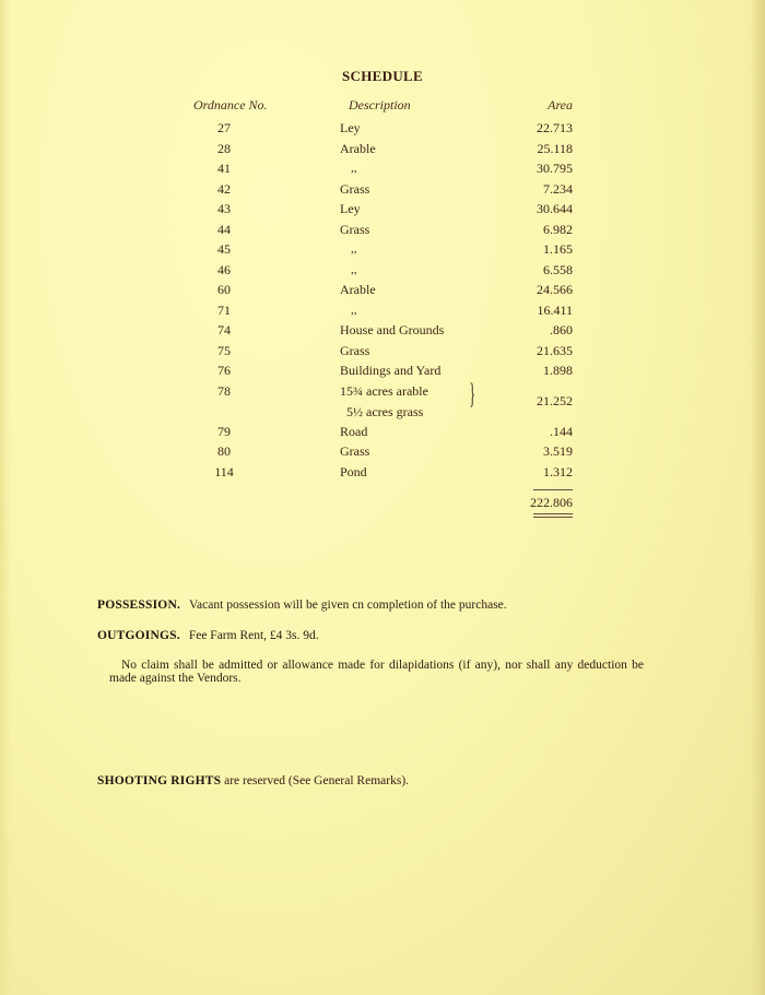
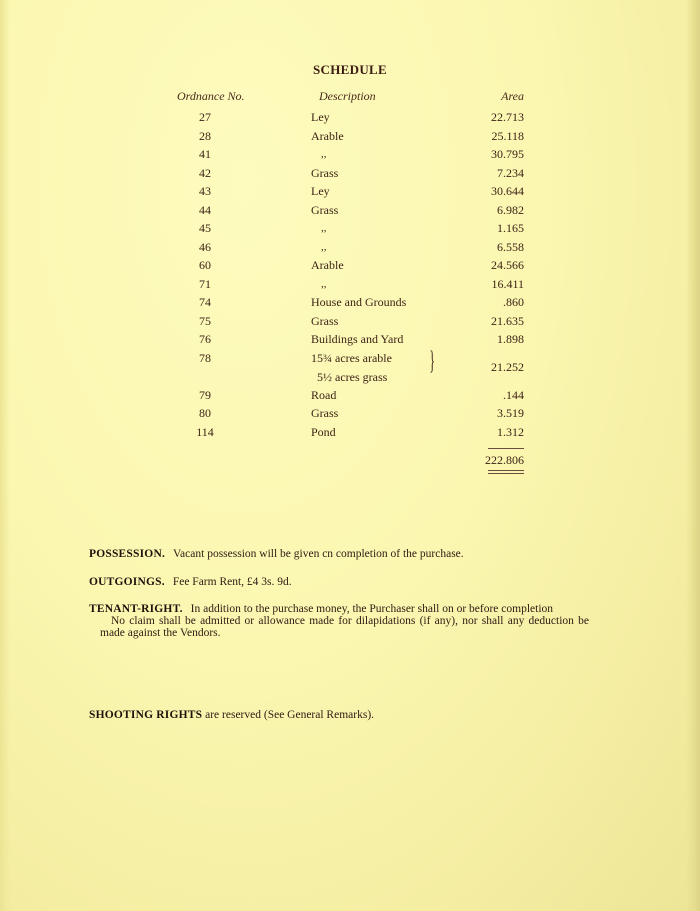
  SCHEDULE
  Ordnance No.
  Description
  Area
  27
  Ley
  22.713
  28
  Arable
  25.118
  41
  ,,
  30.795
  42
  Grass
  7.234
  43
  Ley
  30.644
  44
  Grass
  6.982
  45
  ,,
  1.165
  46
  ,,
  6.558
  60
  Arable
  24.566
  71
  ,,
  16.411
  74
  House and Grounds
  .860
  75
  Grass
  21.635
  76
  Buildings and Yard
  1.898
  78
  15¾ acres arable
  5½ acres grass
  }
  21.252
  79
  Road
  .144
  80
  Grass
  3.519
  114
  Pond
  1.312
  222.806
  POSSESSION. Vacant possession will be given cn completion of the purchase.
  OUTGOINGS. Fee Farm Rent, £4 3s. 9d.
+ TENANT-RIGHT. In addition to the purchase money, the Purchaser shall on or before completion
  No claim shall be admitted or allowance made for dilapidations (if any), nor shall any deduction be made against the Vendors.
  SHOOTING RIGHTS are reserved (See General Remarks).
